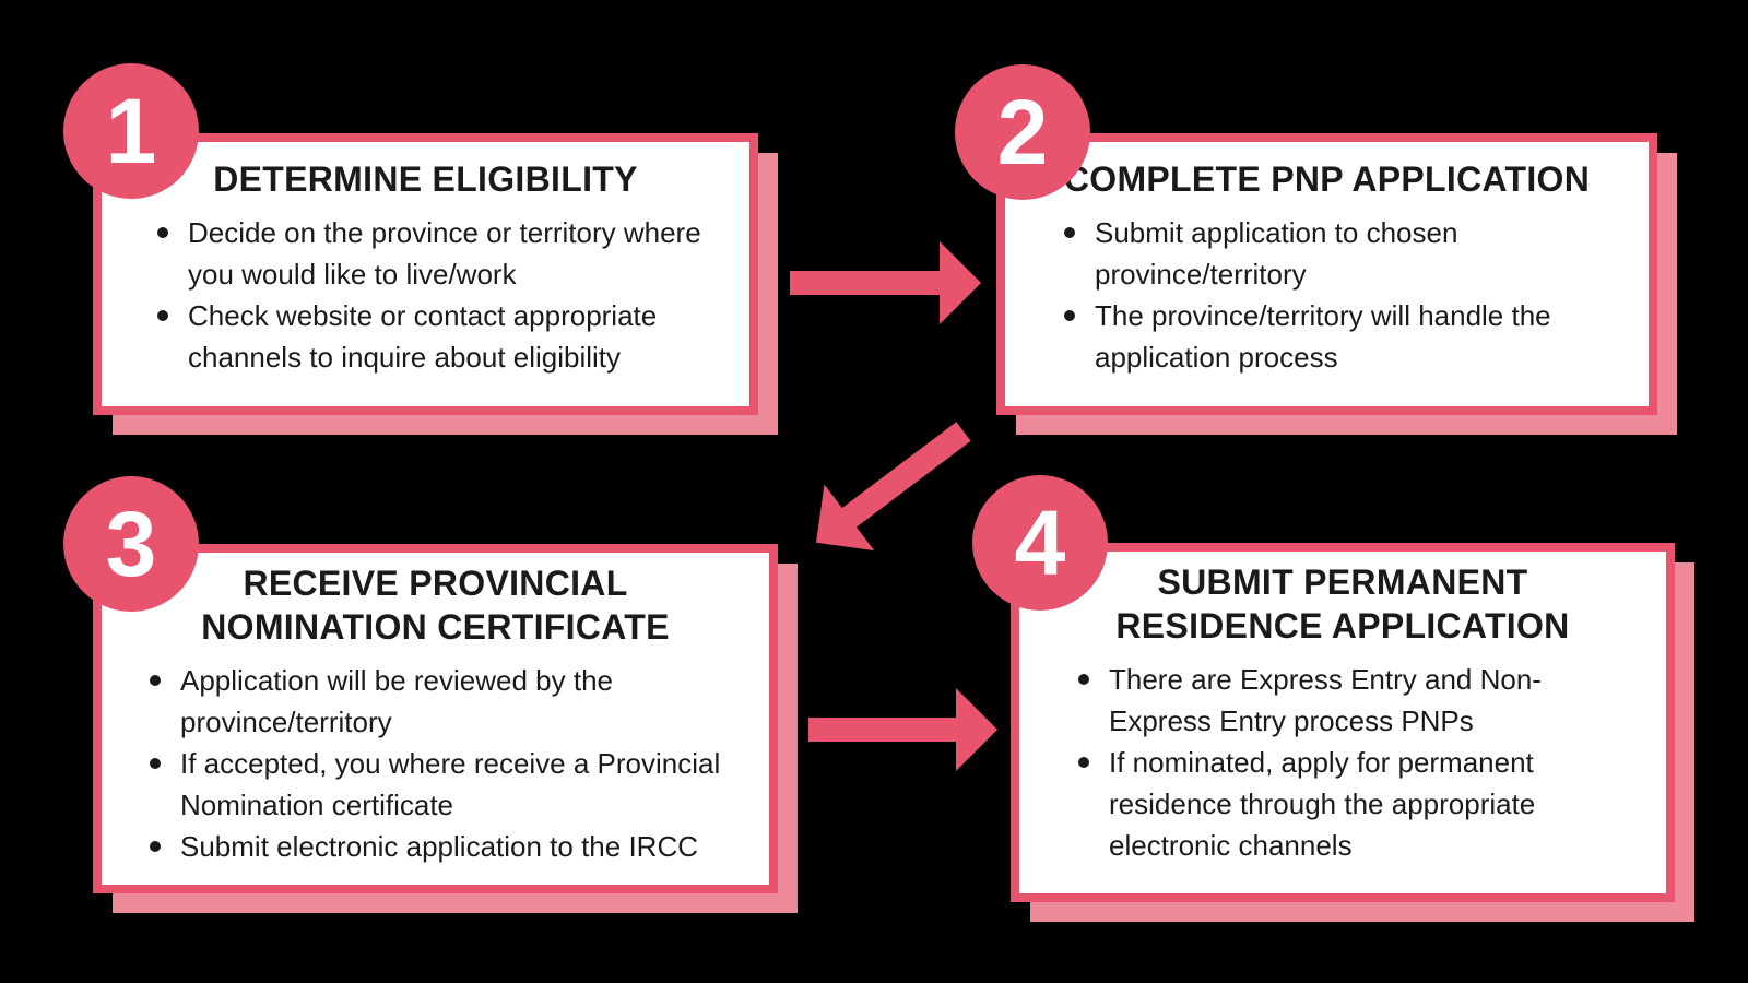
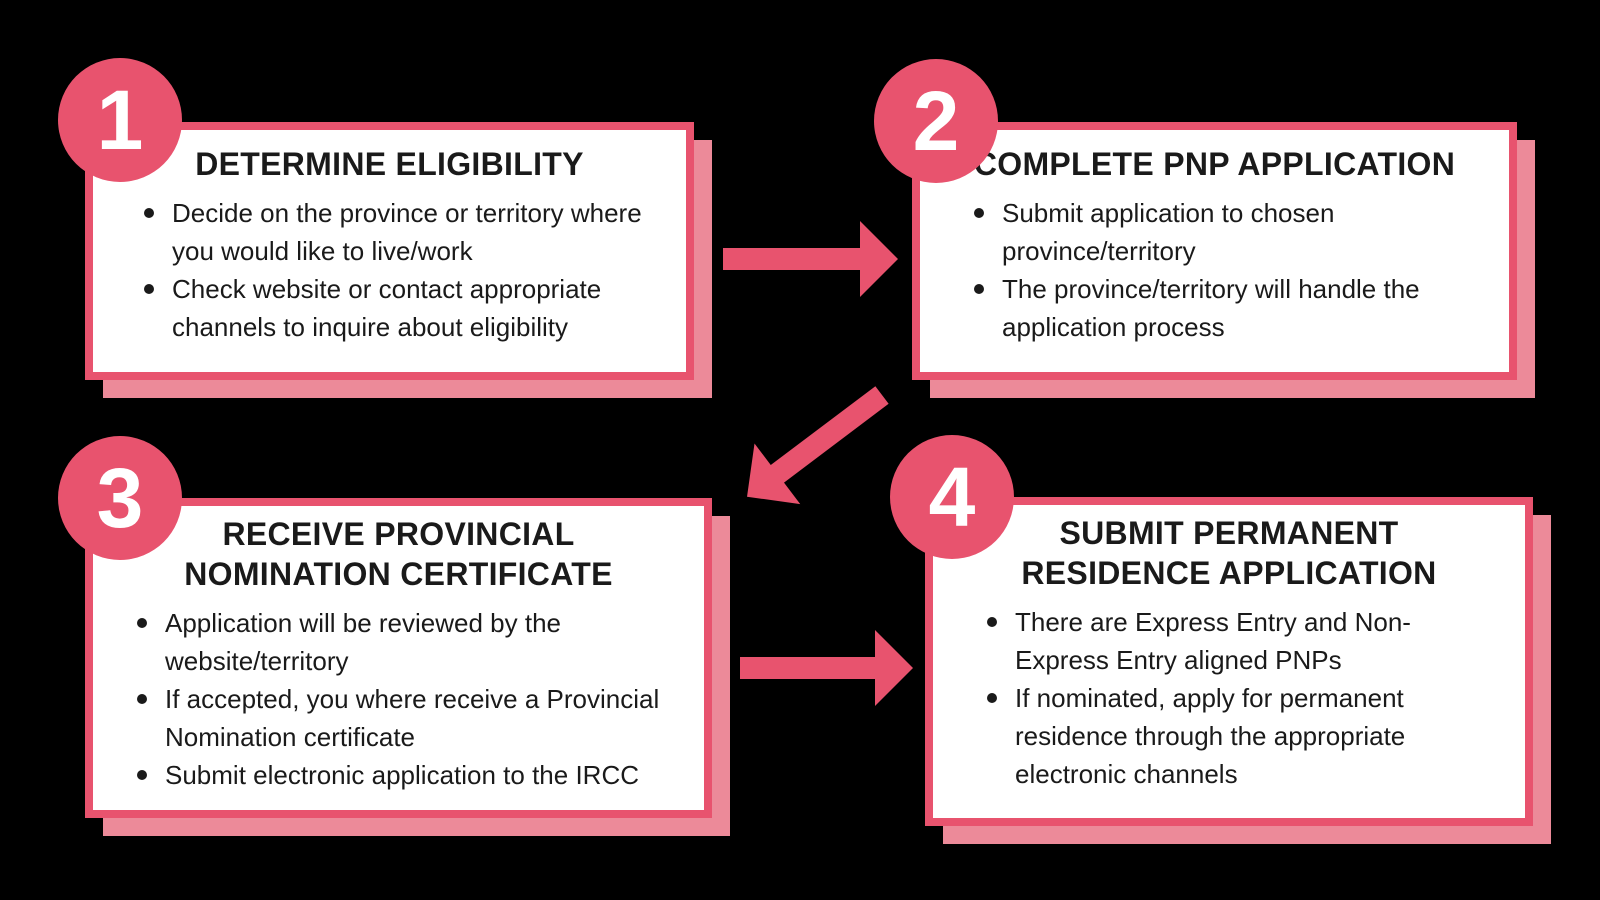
  DETERMINE ELIGIBILITY
  Decide on the province or territory where you would like to live/work
  Check website or contact appropriate channels to inquire about eligibility
  COMPLETE PNP APPLICATION
  Submit application to chosen province/territory
  The province/territory will handle the application process
  RECEIVE PROVINCIAL NOMINATION CERTIFICATE
- Application will be reviewed by the province/territory
+ Application will be reviewed by the website/territory
  If accepted, you where receive a Provincial Nomination certificate
  Submit electronic application to the IRCC
  SUBMIT PERMANENT RESIDENCE APPLICATION
- There are Express Entry and Non-Express Entry process PNPs
+ There are Express Entry and Non-Express Entry aligned PNPs
  If nominated, apply for permanent residence through the appropriate electronic channels
  1
  2
  3
  4
